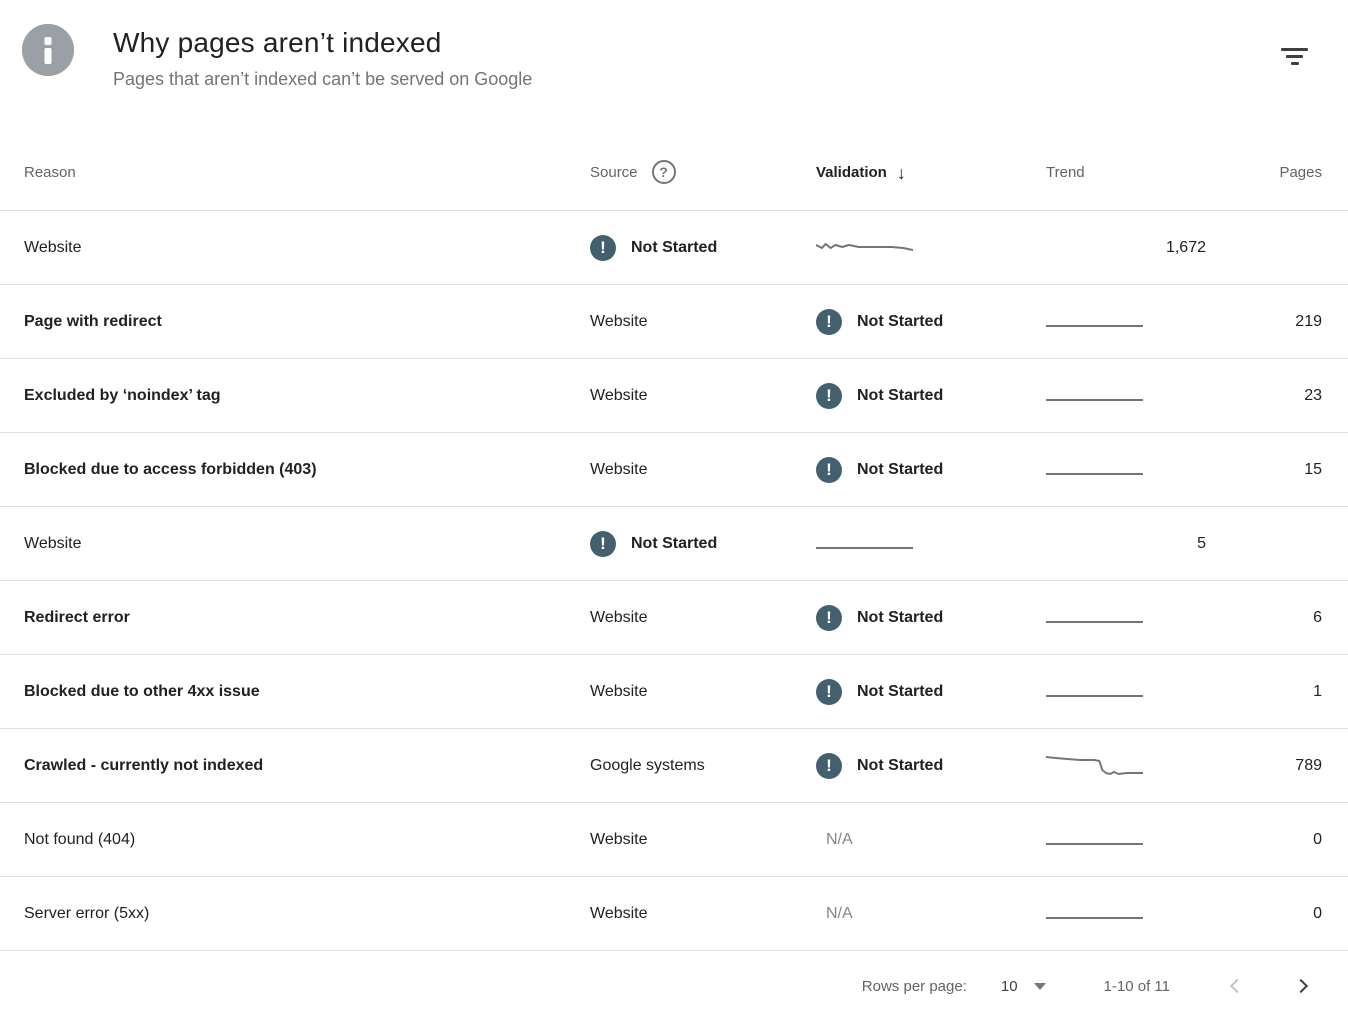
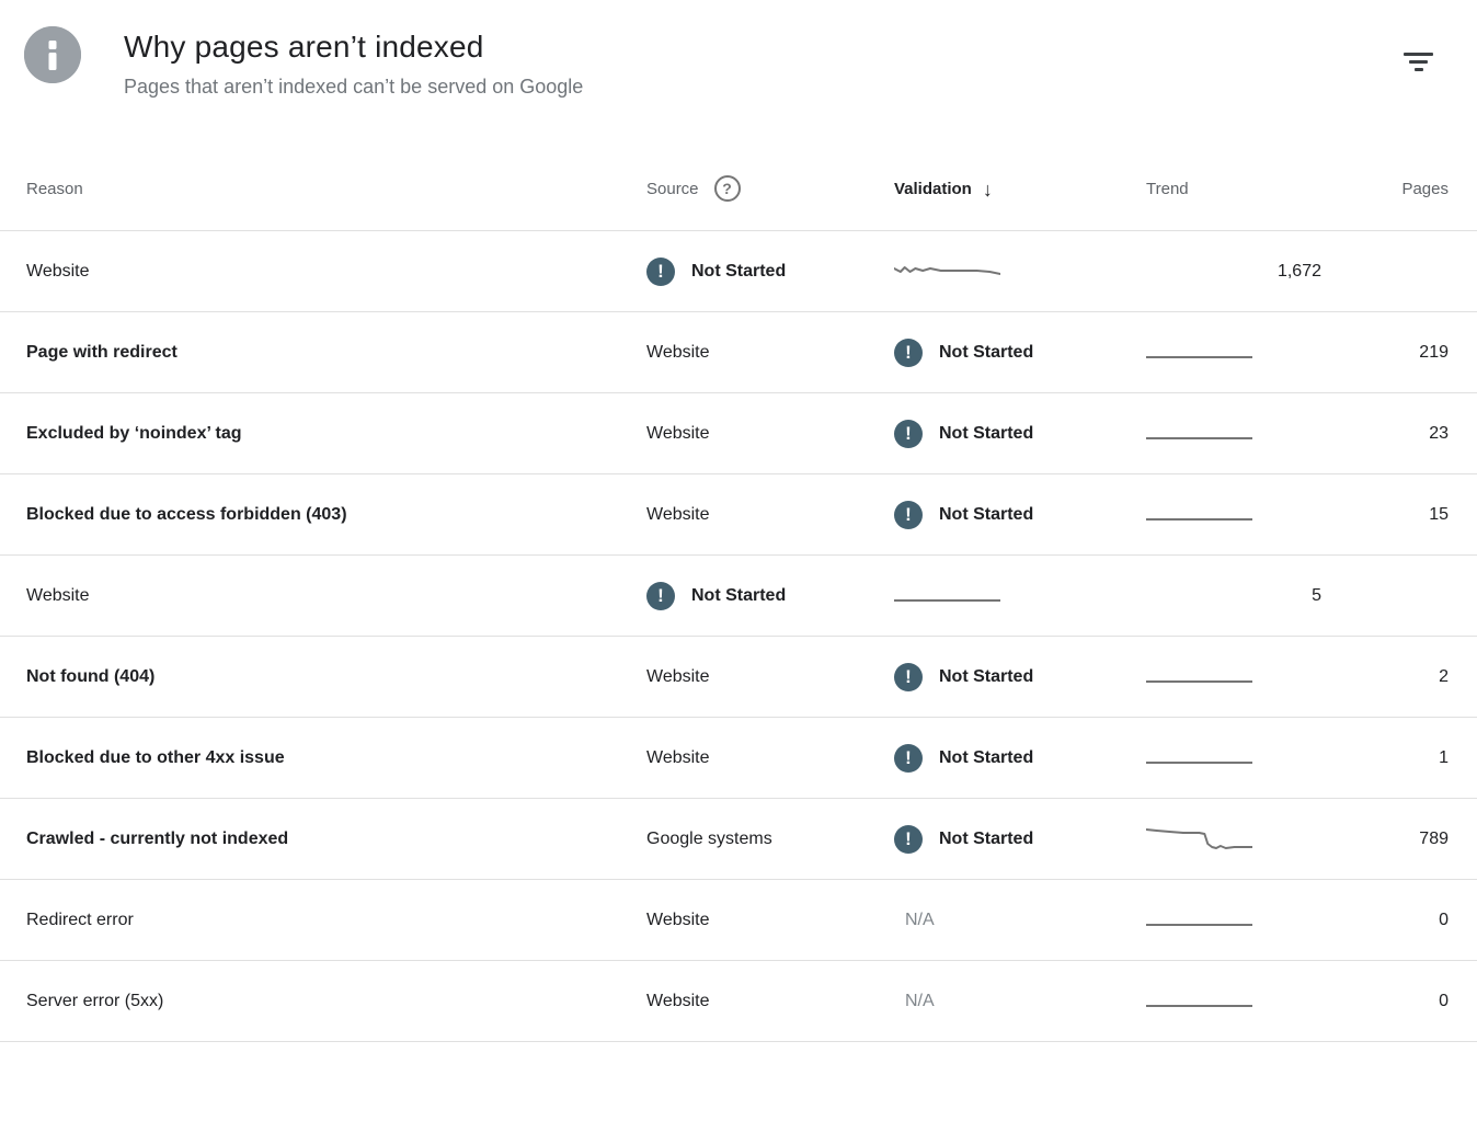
  Why pages aren’t indexed
  Pages that aren’t indexed can’t be served on Google
  Reason
  Source
  ?
  Validation
  ↓
  Trend
  Pages
  Website
  !
  Not Started
  1,672
  Page with redirect
  Website
  !
  Not Started
  219
  Excluded by ‘noindex’ tag
  Website
  !
  Not Started
  23
  Blocked due to access forbidden (403)
  Website
  !
  Not Started
  15
  Website
  !
  Not Started
  5
- Redirect error
+ Not found (404)
  Website
  !
  Not Started
- 6
+ 2
  Blocked due to other 4xx issue
  Website
  !
  Not Started
  1
  Crawled - currently not indexed
  Google systems
  !
  Not Started
  789
- Not found (404)
+ Redirect error
  Website
  N/A
  0
  Server error (5xx)
  Website
  N/A
  0
- Rows per page:
- 10
- 1-10 of 11
